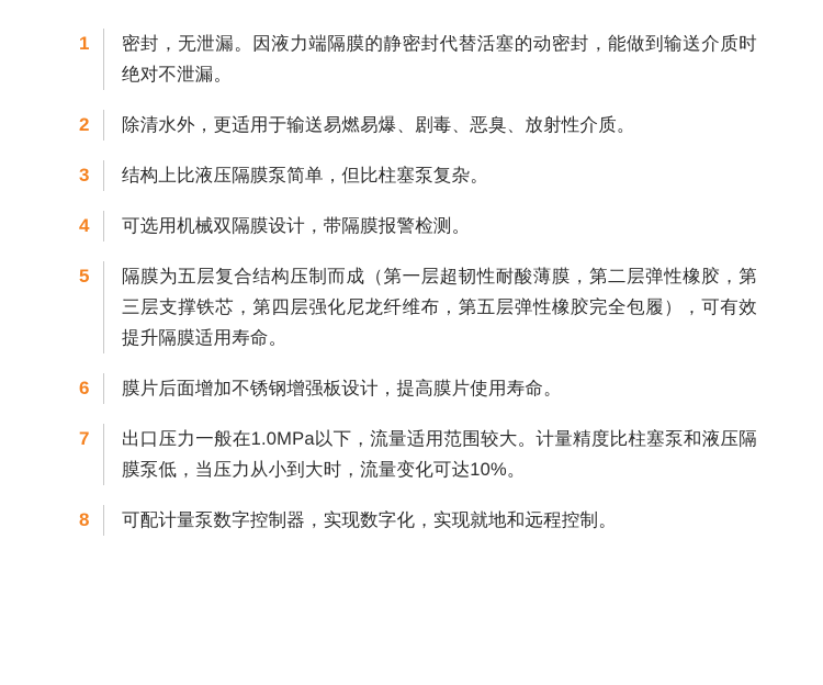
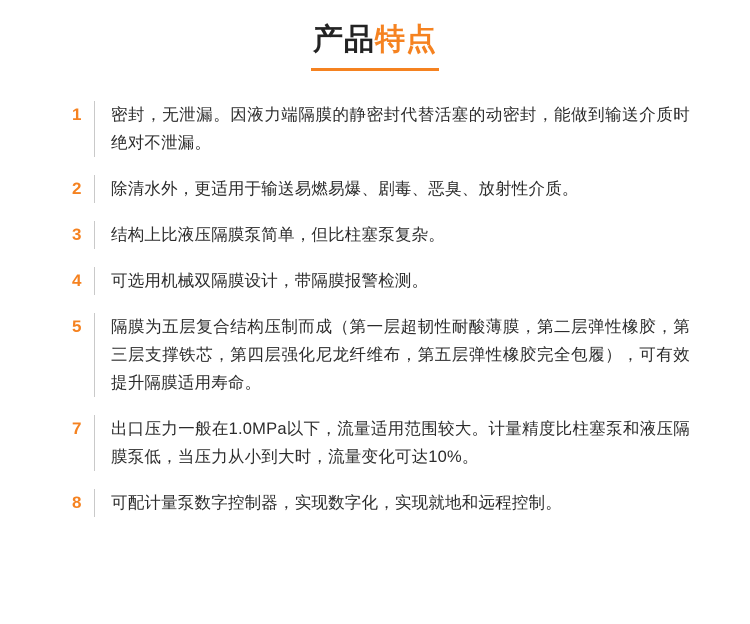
+ 产品特点
  1
  密封，无泄漏。因液力端隔膜的静密封代替活塞的动密封，能做到输送介质时绝对不泄漏。
  2
  除清水外，更适用于输送易燃易爆、剧毒、恶臭、放射性介质。
  3
  结构上比液压隔膜泵简单，但比柱塞泵复杂。
  4
  可选用机械双隔膜设计，带隔膜报警检测。
  5
  隔膜为五层复合结构压制而成（第一层超韧性耐酸薄膜，第二层弹性橡胶，第三层支撑铁芯，第四层强化尼龙纤维布，第五层弹性橡胶完全包履），可有效提升隔膜适用寿命。
- 6
- 膜片后面增加不锈钢增强板设计，提高膜片使用寿命。
  7
  出口压力一般在1.0MPa以下，流量适用范围较大。计量精度比柱塞泵和液压隔膜泵低，当压力从小到大时，流量变化可达10%。
  8
  可配计量泵数字控制器，实现数字化，实现就地和远程控制。
